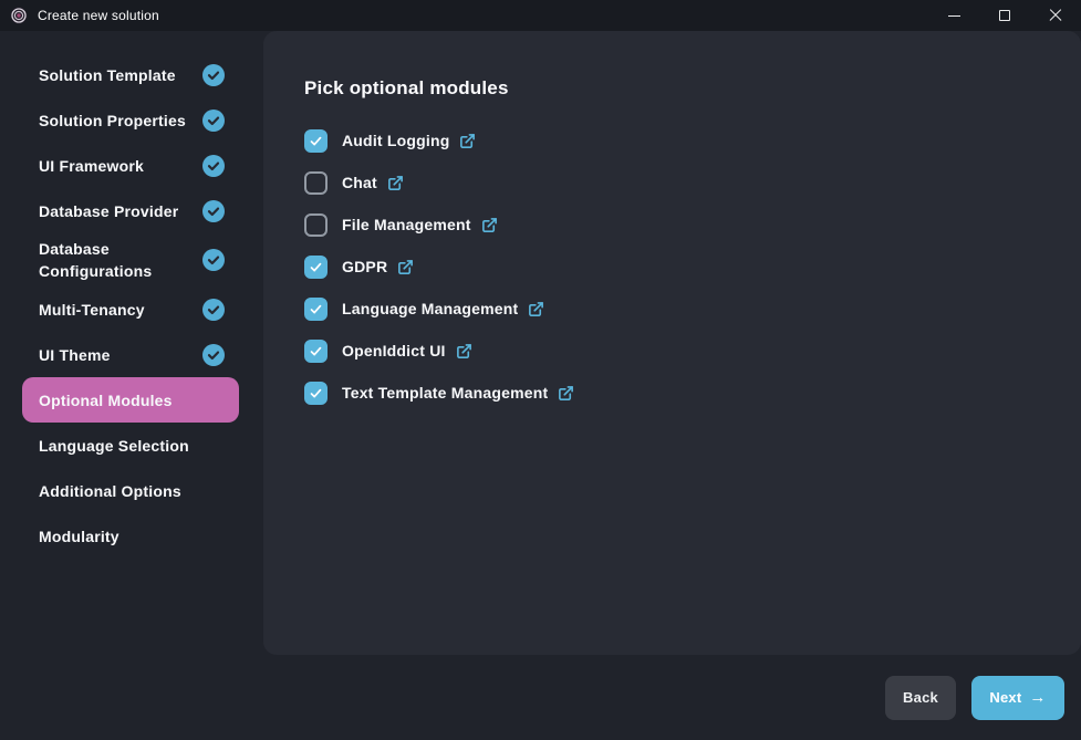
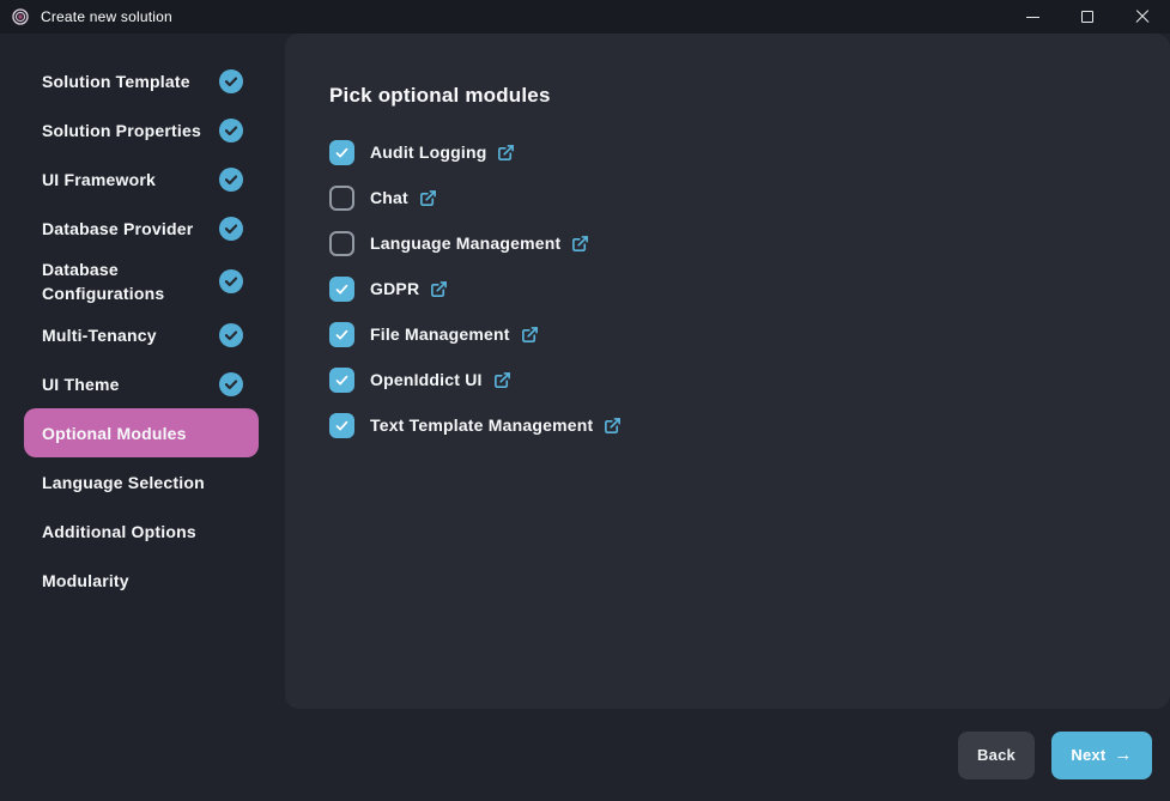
  Create new solution
  Solution Template
  Solution Properties
  UI Framework
  Database Provider
  Database Configurations
  Multi-Tenancy
  UI Theme
  Optional Modules
  Language Selection
  Additional Options
  Modularity
  Pick optional modules
  Audit Logging
  Chat
- File Management
+ Language Management
  GDPR
- Language Management
+ File Management
  OpenIddict UI
  Text Template Management
  Back
  Next
  →
